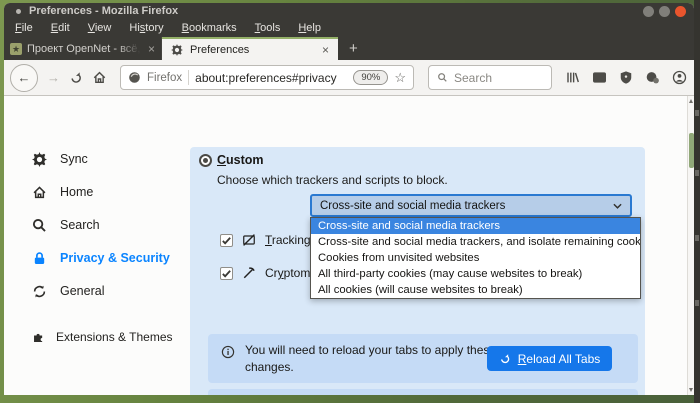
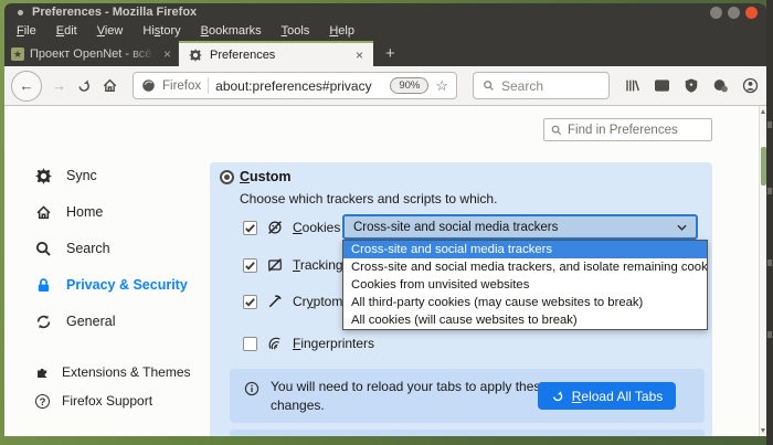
  Preferences - Mozilla Firefox
  File
  Edit
  View
  History
  Bookmarks
  Tools
  Help
  ★
  Проект OpenNet - всё,
  ×
  Preferences
  ×
  +
  ←
  →
  Firefox
  about:preferences#privacy
  90%
  ☆
  Search
  Sync
  Home
  Search
  Privacy & Security
  General
  Extensions & Themes
+ ?
+ Firefox Support
+ Find in Preferences
  Custom
- Choose which trackers and scripts to block.
+ Choose which trackers and scripts to which.
+ Cookies
+ Fingerprinters
  Cross-site and social media trackers
  Cross-site and social media trackers
  Cross-site and social media trackers, and isolate remaining cook
  Cookies from unvisited websites
  All third-party cookies (may cause websites to break)
  All cookies (will cause websites to break)
  You will need to reload your tabs to apply the changes.
  Reload All Tabs
